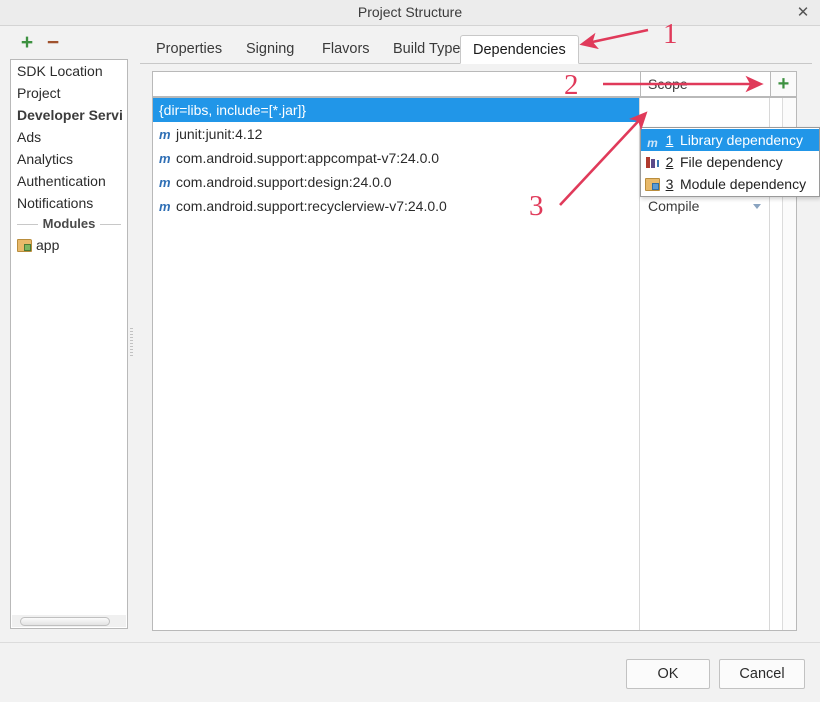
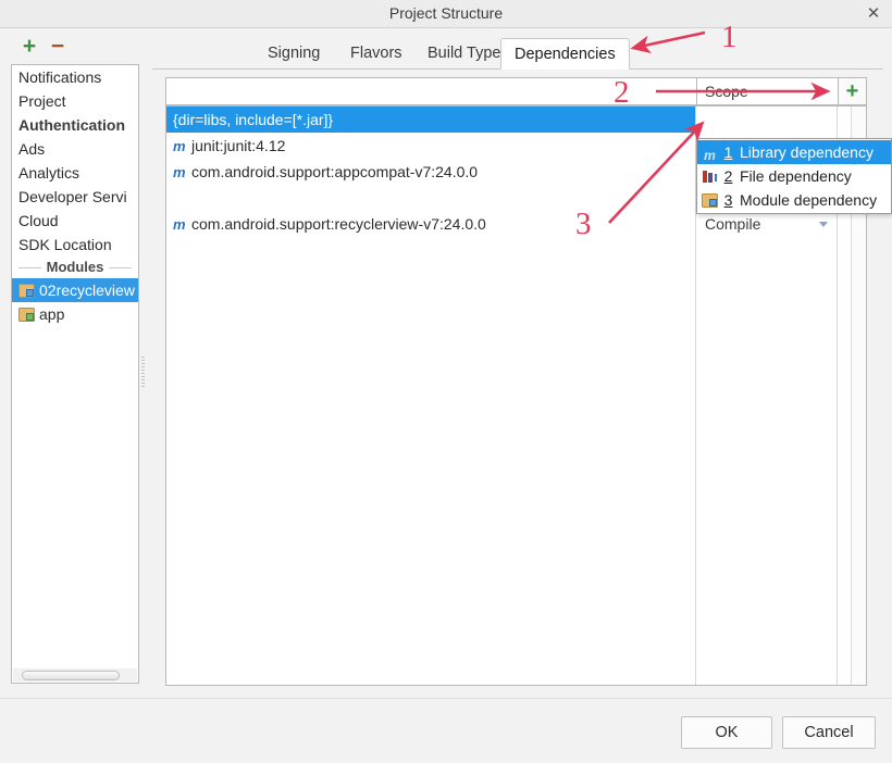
  Project Structure
  ✕
  +
  −
- SDK Location
+ Notifications
  Project
- Developer Servi
+ Authentication
  Ads
  Analytics
- Authentication
+ Developer Servi
+ Cloud
- Notifications
+ SDK Location
  Modules
+ 02recycleview
  app
- Properties
  Signing
  Flavors
  Build Type
  Dependencies
  +
  {dir=libs, include=[*.jar]}
  m junit:junit:4.12
  m com.android.support:appcompat-v7:24.0.0
- m com.android.support:design:24.0.0
  m com.android.support:recyclerview-v7:24.0.0
  Compile
  m 1 Library dependency
  2 File dependency
  3 Module dependency
  OK
  Cancel
  1
  2
  3
